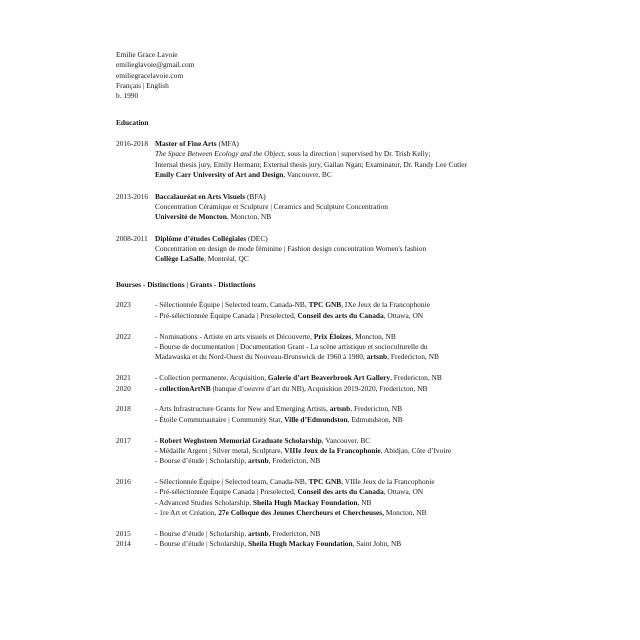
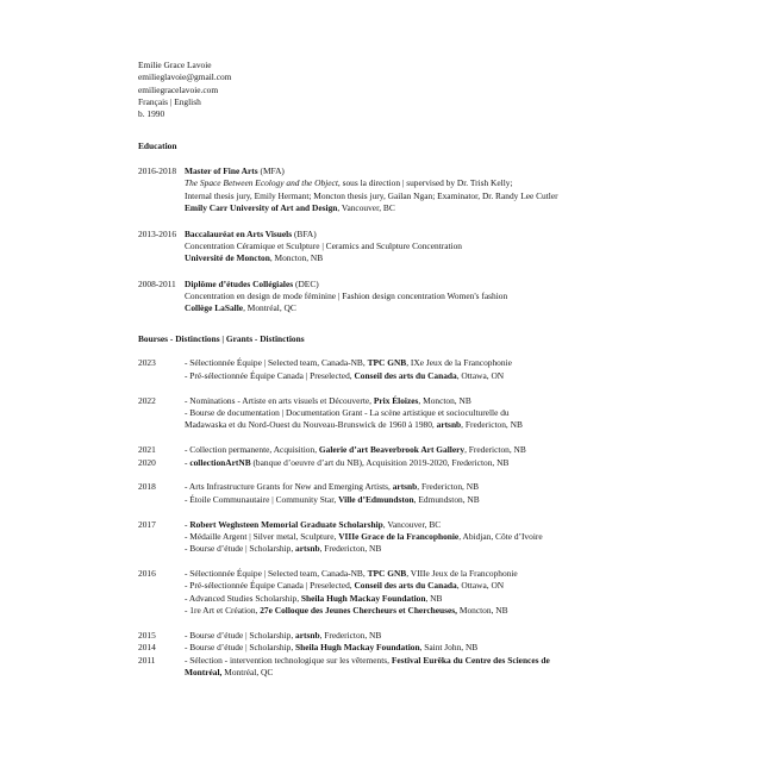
  Emilie Grace Lavoie
  emilieglavoie@gmail.com
  emiliegracelavoie.com
  Français | English
  b. 1990
  Education
  2016-2018
  Master of Fine Arts (MFA)
  The Space Between Ecology and the Object, sous la direction | supervised by Dr. Trish Kelly;
- Internal thesis jury, Emily Hermant; External thesis jury, Gailan Ngan; Examinator, Dr. Randy Lee Cutler
+ Internal thesis jury, Emily Hermant; Moncton thesis jury, Gailan Ngan; Examinator, Dr. Randy Lee Cutler
  Emily Carr University of Art and Design, Vancouver, BC
  2013-2016
  Baccalauréat en Arts Visuels (BFA)
  Concentration Céramique et Sculpture | Ceramics and Sculpture Concentration
  Université de Moncton, Moncton, NB
  2008-2011
  Diplôme d’études Collégiales (DEC)
  Concentration en design de mode féminine | Fashion design concentration Women's fashion
  Collège LaSalle, Montréal, QC
  Bourses - Distinctions | Grants - Distinctions
  2023
  - Sélectionnée Équipe | Selected team, Canada-NB, TPC GNB, IXe Jeux de la Francophonie
  - Pré-sélectionnée Équipe Canada | Preselected, Conseil des arts du Canada, Ottawa, ON
  2022
  - Nominations - Artiste en arts visuels et Découverte, Prix Éloizes, Moncton, NB
  - Bourse de documentation | Documentation Grant - La scène artistique et socioculturelle du
  Madawaska et du Nord-Ouest du Nouveau-Brunswick de 1960 à 1980, artsnb, Fredericton, NB
  2021
  - Collection permanente, Acquisition, Galerie d’art Beaverbrook Art Gallery, Fredericton, NB
  2020
  - collectionArtNB (banque d’oeuvre d’art du NB), Acquisition 2019-2020, Fredericton, NB
  2018
  - Arts Infrastructure Grants for New and Emerging Artists, artsnb, Fredericton, NB
  - Étoile Communautaire | Community Star, Ville d’Edmundston, Edmundston, NB
  2017
  - Robert Weghsteen Memorial Graduate Scholarship, Vancouver, BC
- - Médaille Argent | Silver metal, Sculpture, VIIIe Jeux de la Francophonie, Abidjan, Côte d’Ivoire
+ - Médaille Argent | Silver metal, Sculpture, VIIIe Grace de la Francophonie, Abidjan, Côte d’Ivoire
  - Bourse d’étude | Scholarship, artsnb, Fredericton, NB
  2016
  - Sélectionnée Équipe | Selected team, Canada-NB, TPC GNB, VIIIe Jeux de la Francophonie
  - Pré-sélectionnée Équipe Canada | Preselected, Conseil des arts du Canada, Ottawa, ON
  - Advanced Studies Scholarship, Sheila Hugh Mackay Foundation, NB
  - 1re Art et Création, 27e Colloque des Jeunes Chercheurs et Chercheuses, Moncton, NB
  2015
  - Bourse d’étude | Scholarship, artsnb, Fredericton, NB
  2014
  - Bourse d’étude | Scholarship, Sheila Hugh Mackay Foundation, Saint John, NB
+ 2011
+ - Sélection - intervention technologique sur les vêtements, Festival Eurêka du Centre des Sciences de
+ Montréal, Montréal, QC
